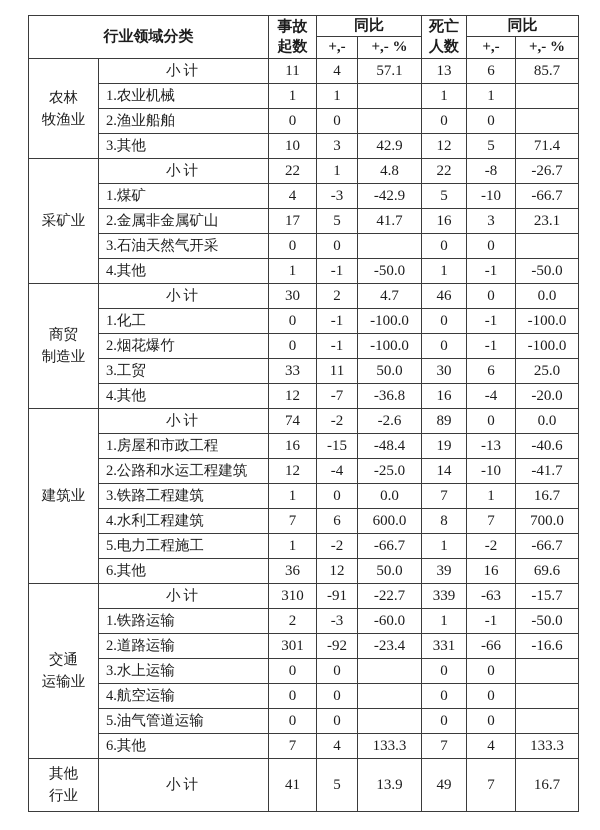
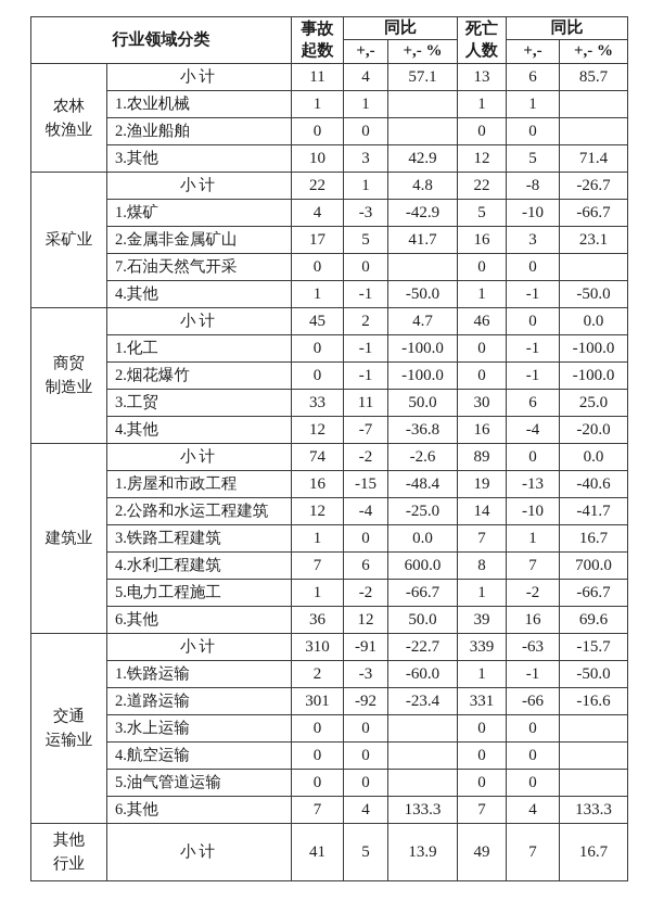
  行业领域分类	事故 起数	同比	死亡 人数	同比
  +,-	+,- %	+,-	+,- %
  农林牧渔业	小计	11	4	57.1	13	6	85.7
  1.农业机械	1	1		1	1
  2.渔业船舶	0	0		0	0
  3.其他	10	3	42.9	12	5	71.4
  采矿业	小计	22	1	4.8	22	-8	-26.7
  1.煤矿	4	-3	-42.9	5	-10	-66.7
  2.金属非金属矿山	17	5	41.7	16	3	23.1
- 3.石油天然气开采	0	0		0	0
+ 7.石油天然气开采	0	0		0	0
  4.其他	1	-1	-50.0	1	-1	-50.0
- 商贸制造业	小计	30	2	4.7	46	0	0.0
+ 商贸制造业	小计	45	2	4.7	46	0	0.0
  1.化工	0	-1	-100.0	0	-1	-100.0
  2.烟花爆竹	0	-1	-100.0	0	-1	-100.0
  3.工贸	33	11	50.0	30	6	25.0
  4.其他	12	-7	-36.8	16	-4	-20.0
  建筑业	小计	74	-2	-2.6	89	0	0.0
  1.房屋和市政工程	16	-15	-48.4	19	-13	-40.6
  2.公路和水运工程建筑	12	-4	-25.0	14	-10	-41.7
  3.铁路工程建筑	1	0	0.0	7	1	16.7
  4.水利工程建筑	7	6	600.0	8	7	700.0
  5.电力工程施工	1	-2	-66.7	1	-2	-66.7
  6.其他	36	12	50.0	39	16	69.6
  交通运输业	小计	310	-91	-22.7	339	-63	-15.7
  1.铁路运输	2	-3	-60.0	1	-1	-50.0
  2.道路运输	301	-92	-23.4	331	-66	-16.6
  3.水上运输	0	0		0	0
  4.航空运输	0	0		0	0
  5.油气管道运输	0	0		0	0
  6.其他	7	4	133.3	7	4	133.3
  其他行业	小计	41	5	13.9	49	7	16.7
